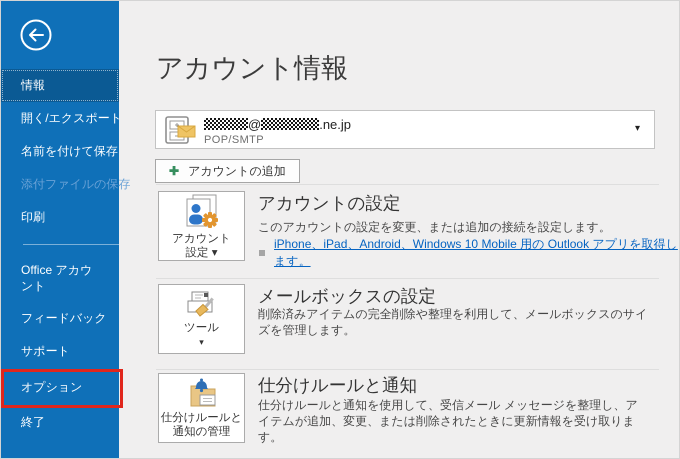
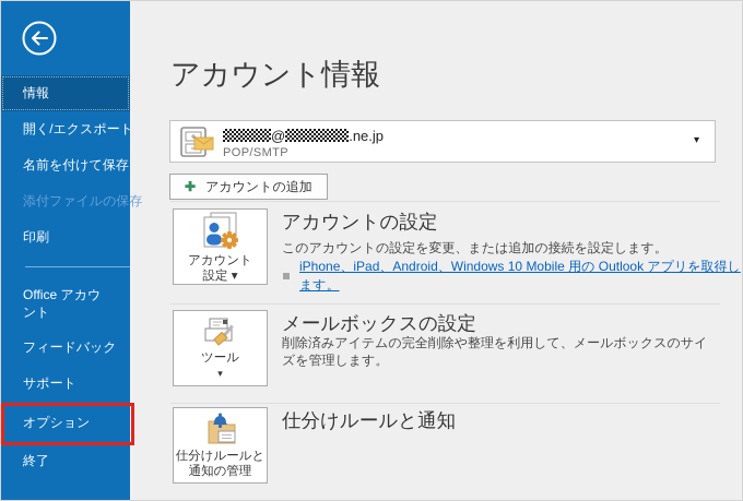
  情報
  開く/エクスポート
  名前を付けて保存
  添付ファイルの保存
  印刷
  Office アカウント
  フィードバック
  サポート
  オプション
  終了
  アカウント情報
  @ .ne.jp
  POP/SMTP
  ▾
  ✚
  アカウントの追加
  アカウント
  設定 ▾
  アカウントの設定
  このアカウントの設定を変更、または追加の接続を設定します。
  iPhone、iPad、Android、Windows 10 Mobile 用の Outlook アプリを取得します。
  ツール
  ▾
  メールボックスの設定
  削除済みアイテムの完全削除や整理を利用して、メールボックスのサイズを管理します。
  仕分けルールと
  通知の管理
  仕分けルールと通知
- 仕分けルールと通知を使用して、受信メール メッセージを整理し、アイテムが追加、変更、または削除されたときに更新情報を受け取ります。
